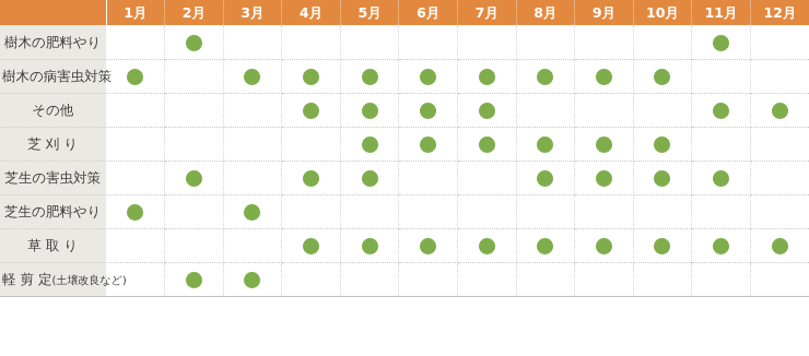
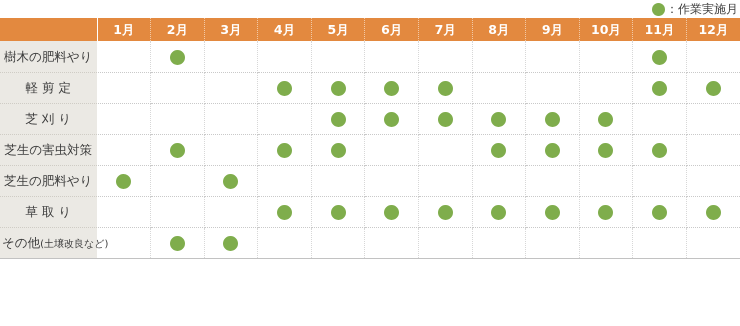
+ ：作業実施月
  	1月	2月	3月	4月	5月	6月	7月	8月	9月	10月	11月	12月
  樹木の肥料やり
- 樹木の病害虫対策
- その他
+ 軽 剪 定
  芝 刈 り
  芝生の害虫対策
  芝生の肥料やり
  草 取 り
- 軽 剪 定(土壌改良など)
+ その他(土壌改良など)
